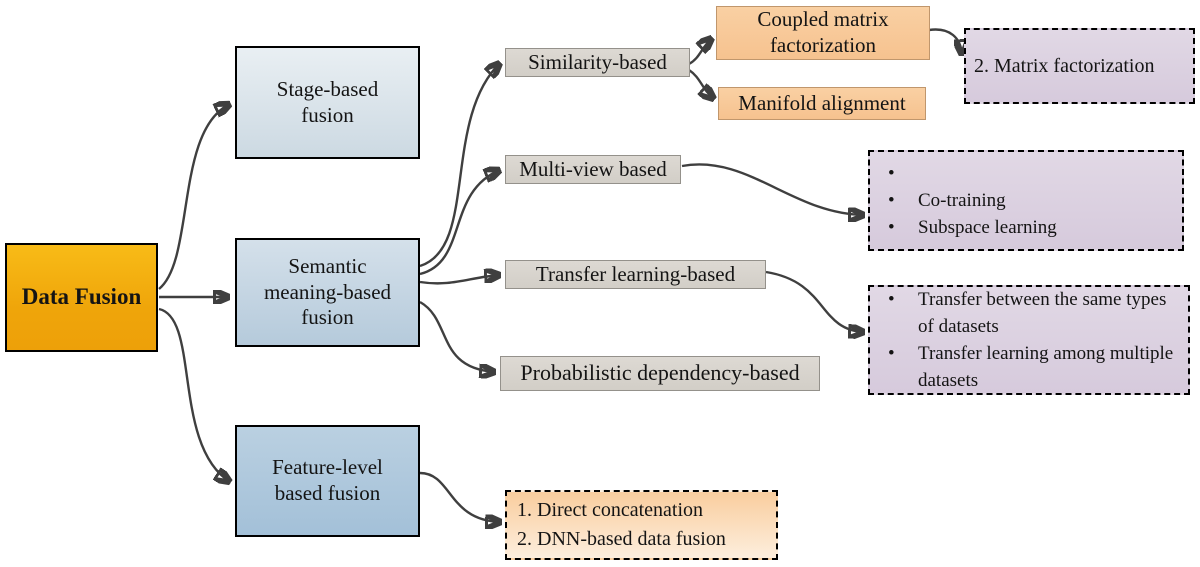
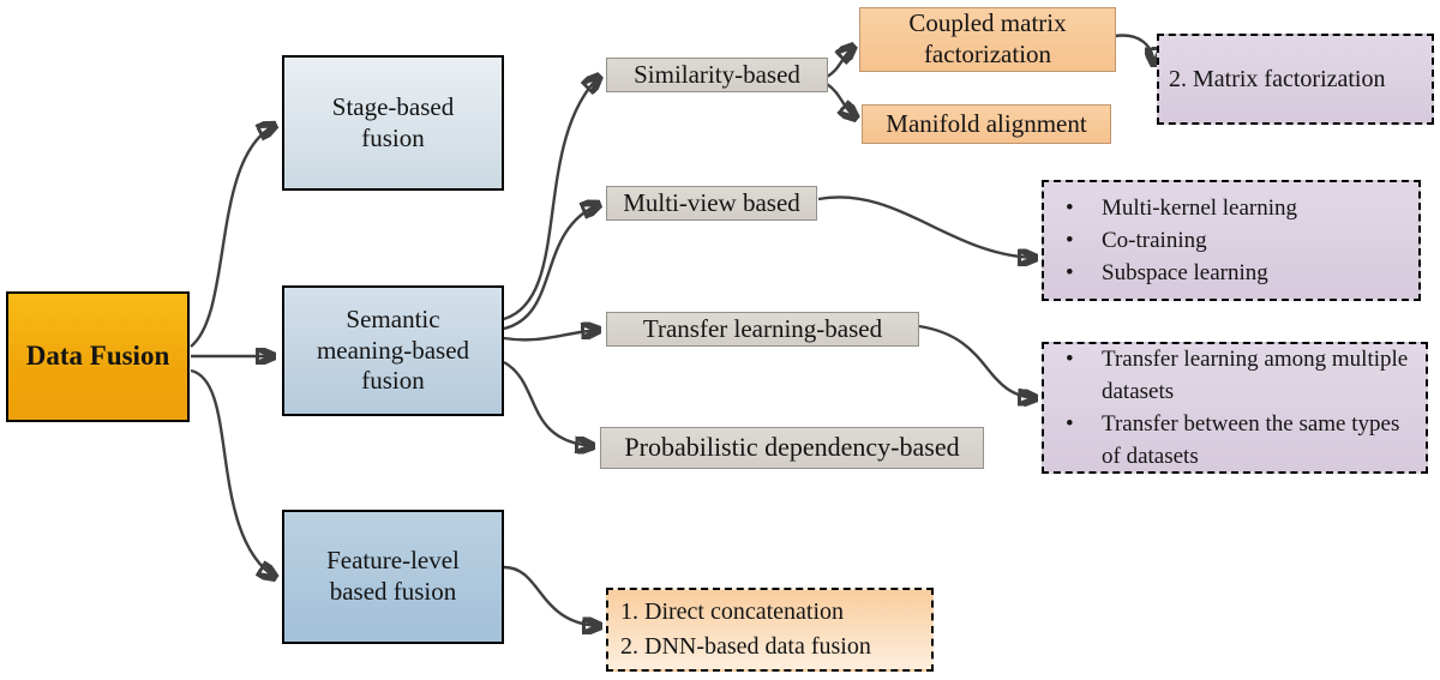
  Data Fusion
  Stage-based fusion
  Semantic meaning-based fusion
  Feature-level based fusion
  Similarity-based
  Multi-view based
  Transfer learning-based
  Probabilistic dependency-based
  Coupled matrix factorization
  Manifold alignment
  2. Matrix factorization
  •
+ Multi-kernel learning
  •
  Co-training
  •
  Subspace learning
  •
- Transfer between the same types of datasets
+ Transfer learning among multiple datasets
  •
- Transfer learning among multiple datasets
+ Transfer between the same types of datasets
  1. Direct concatenation
  2. DNN-based data fusion
